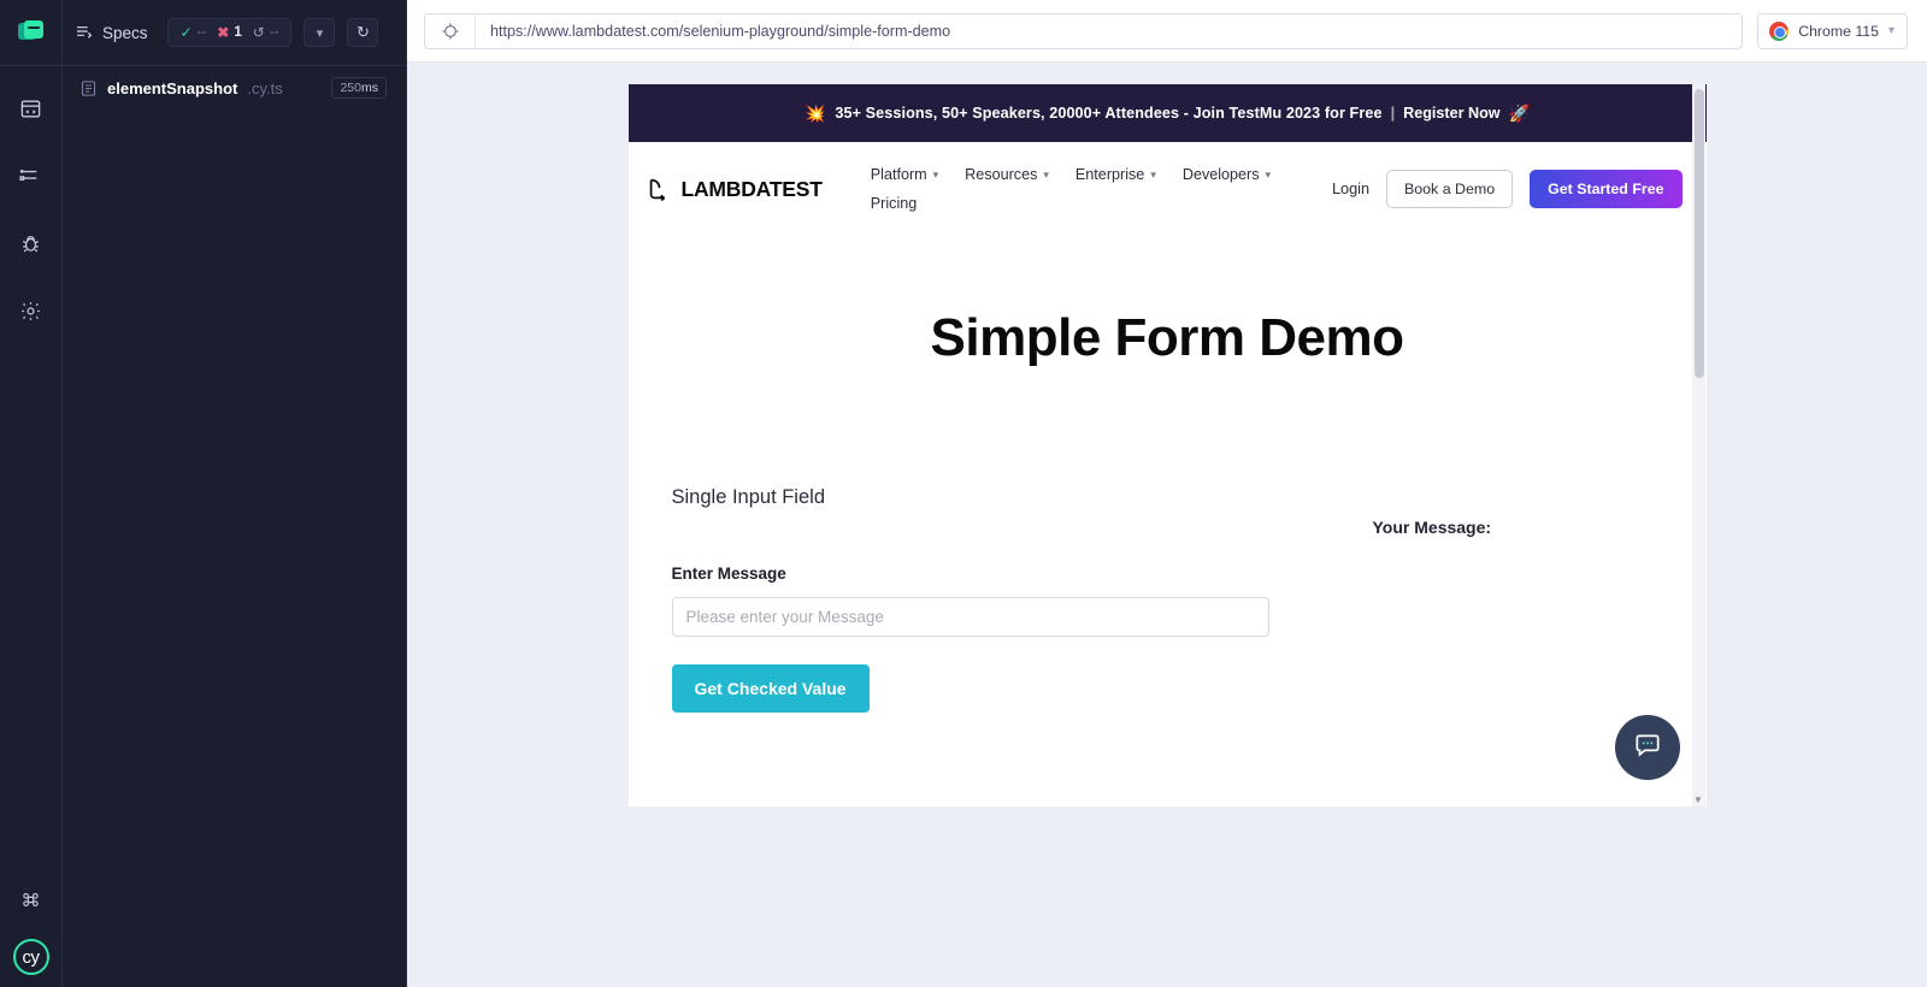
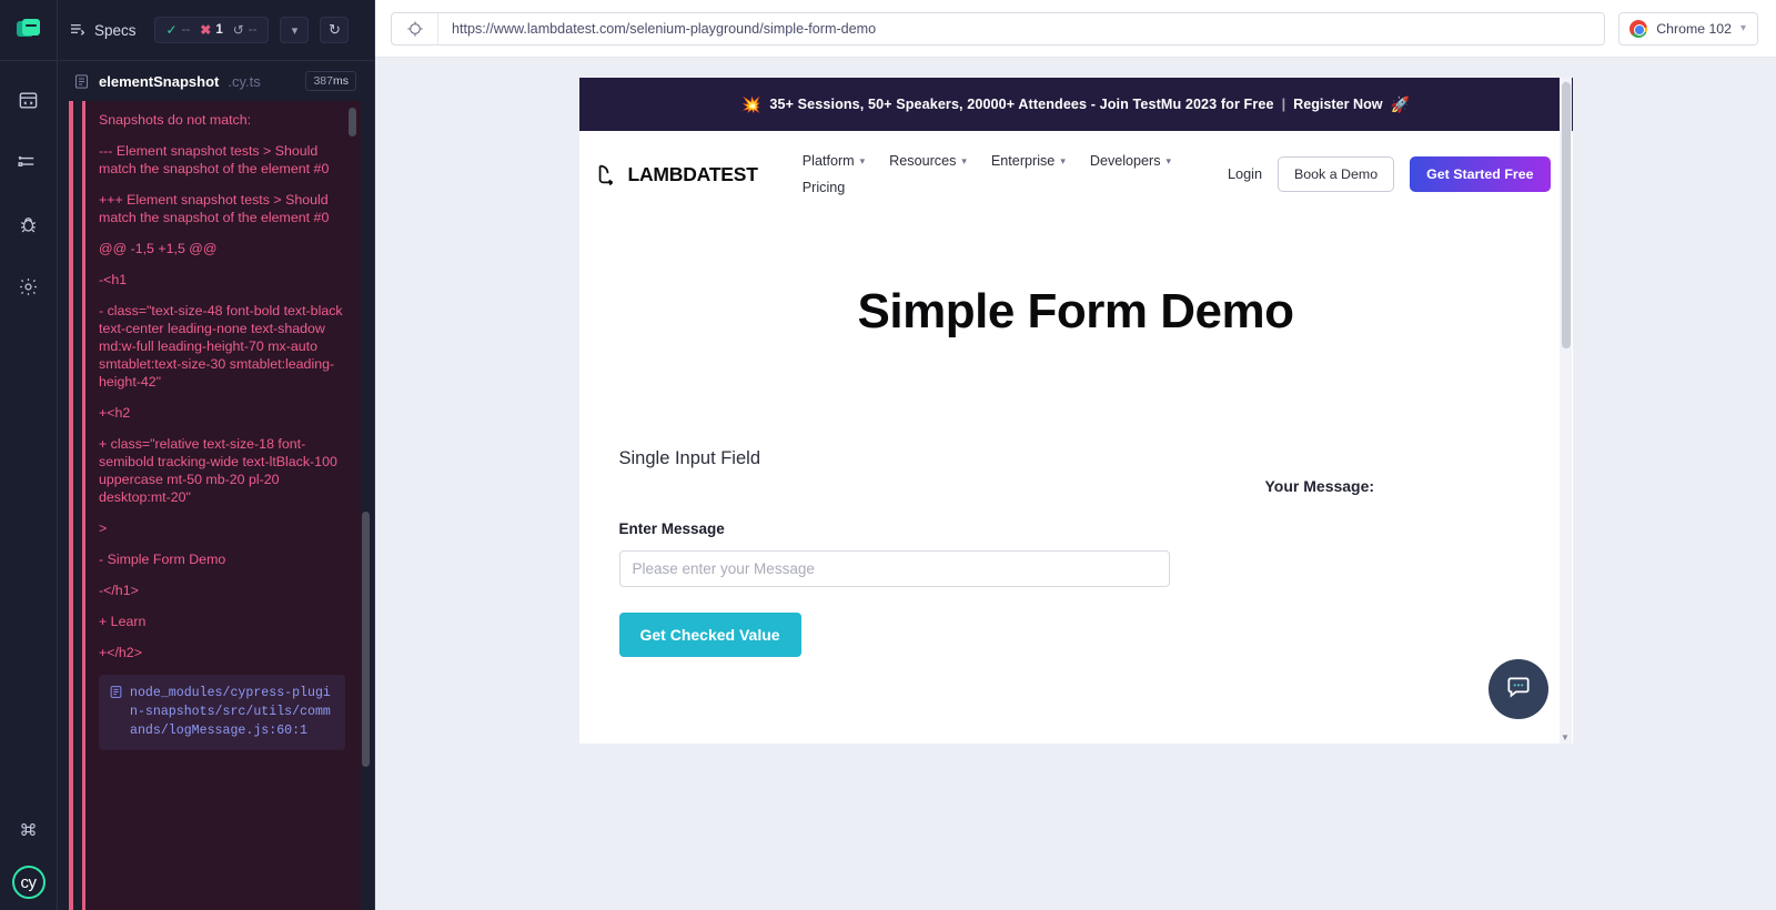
  cy
  Specs
  ✓
  --
  ✖
  1
  ↺
  --
  ▾
  ↻
  elementSnapshot
  .cy.ts
- 250ms
+ 387ms
+ Snapshots do not match:
+ --- Element snapshot tests > Should match the snapshot of the element #0
+ +++ Element snapshot tests > Should match the snapshot of the element #0
+ @@ -1,5 +1,5 @@
+ -<h1
+ - class="text-size-48 font-bold text-black text-center leading-none text-shadow md:w-full leading-height-70 mx-auto smtablet:text-size-30 smtablet:leading-height-42"
+ +<h2
+ + class="relative text-size-18 font-semibold tracking-wide text-ltBlack-100 uppercase mt-50 mb-20 pl-20 desktop:mt-20"
+ >
+ - Simple Form Demo
+ -</h1>
+ + Learn
+ +</h2>
+ node_modules/cypress-plugin-snapshots/src/utils/commands/logMessage.js:60:1
  https://www.lambdatest.com/selenium-playground/simple-form-demo
- Chrome 115
+ Chrome 102
  ▾
  💥
  35+ Sessions, 50+ Speakers, 20000+ Attendees - Join TestMu 2023 for Free
  |
  Register Now
  🚀
  LAMBDATEST
  Platform
  ▾
  Resources
  ▾
  Enterprise
  ▾
  Developers
  ▾
  Pricing
  Login
  Book a Demo
  Get Started Free
  Simple Form Demo
  Single Input Field
  Enter Message
  Please enter your Message
  Get Checked Value
  Your Message:
  ▼
